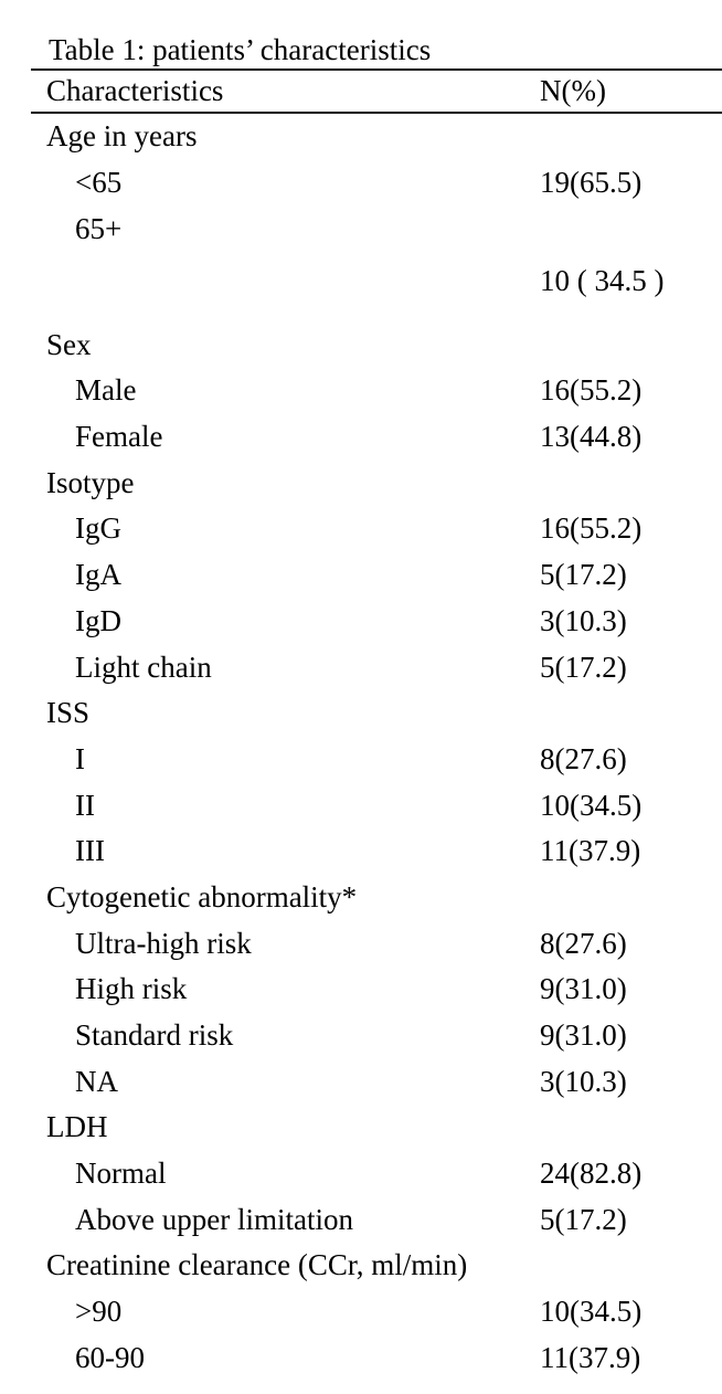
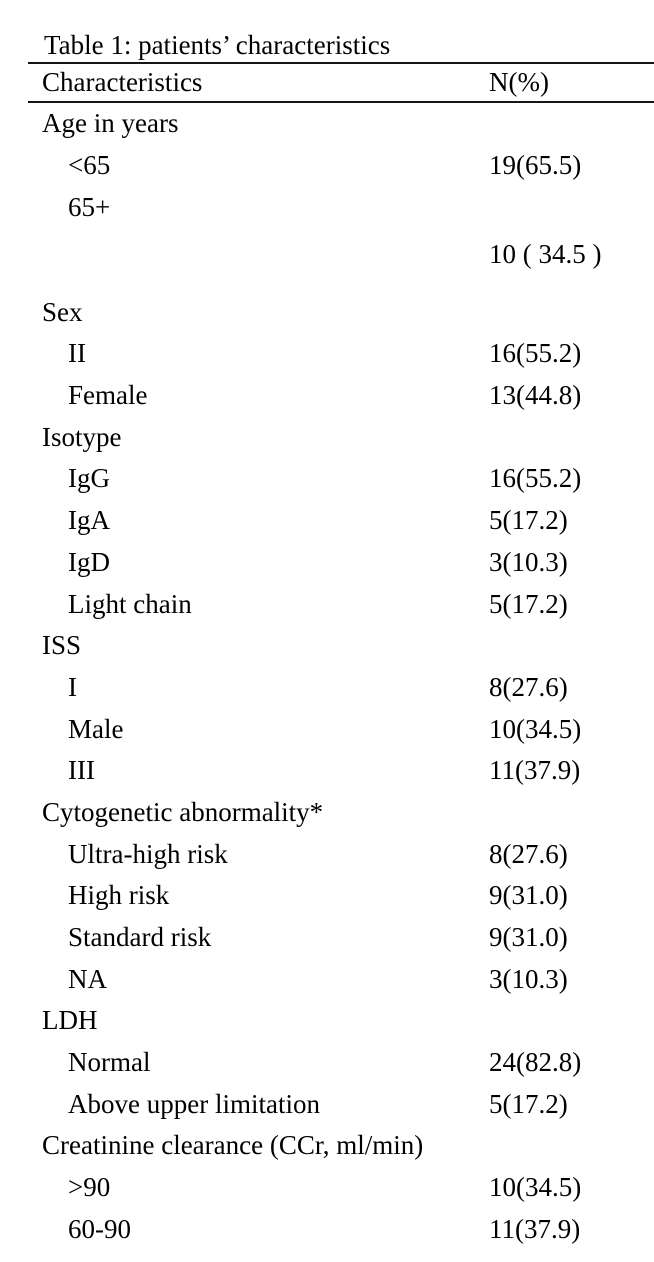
  Table 1: patients’ characteristics
  Characteristics	N(%)
  Age in years
  <65	19(65.5)
  65+	10 ( 34.5 )
  Sex
- Male	16(55.2)
+ II	16(55.2)
  Female	13(44.8)
  Isotype
  IgG	16(55.2)
  IgA	5(17.2)
  IgD	3(10.3)
  Light chain	5(17.2)
  ISS
  I	8(27.6)
- II	10(34.5)
+ Male	10(34.5)
  III	11(37.9)
  Cytogenetic abnormality*
  Ultra-high risk	8(27.6)
  High risk	9(31.0)
  Standard risk	9(31.0)
  NA	3(10.3)
  LDH
  Normal	24(82.8)
  Above upper limitation	5(17.2)
  Creatinine clearance (CCr, ml/min)
  >90	10(34.5)
  60-90	11(37.9)
